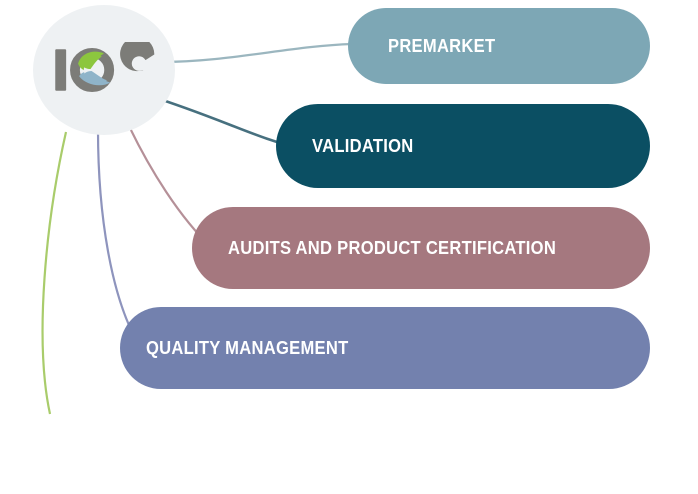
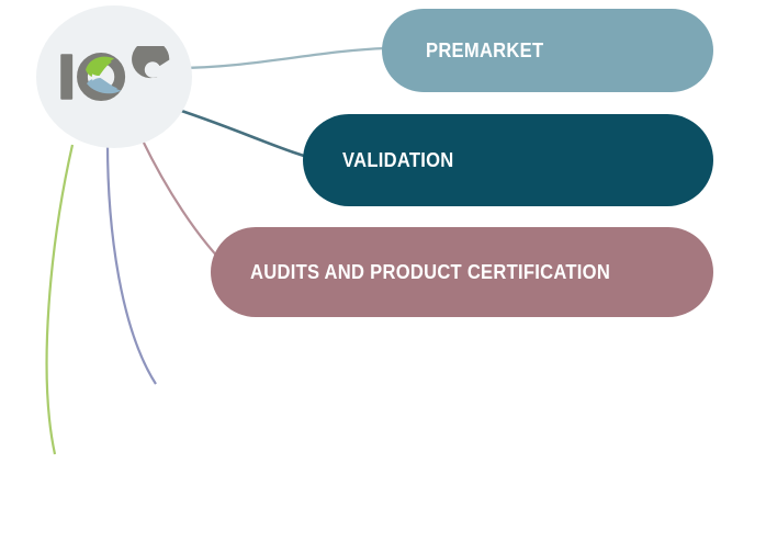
  PREMARKET
  VALIDATION
  AUDITS AND PRODUCT CERTIFICATION
- QUALITY MANAGEMENT
